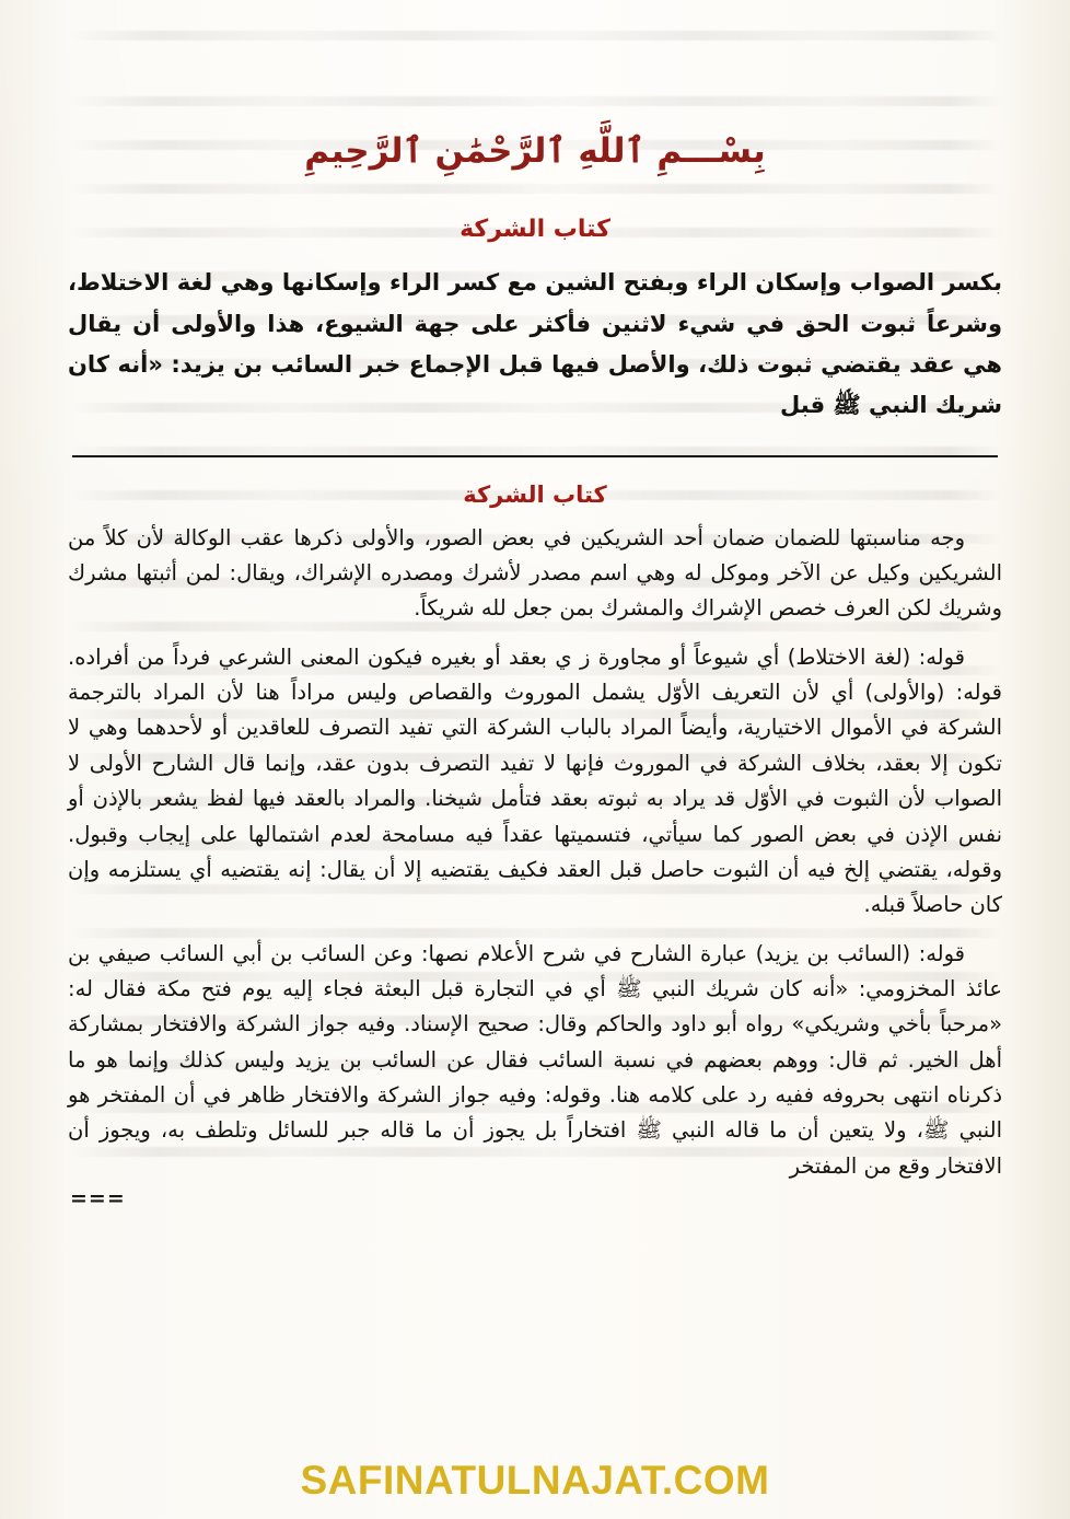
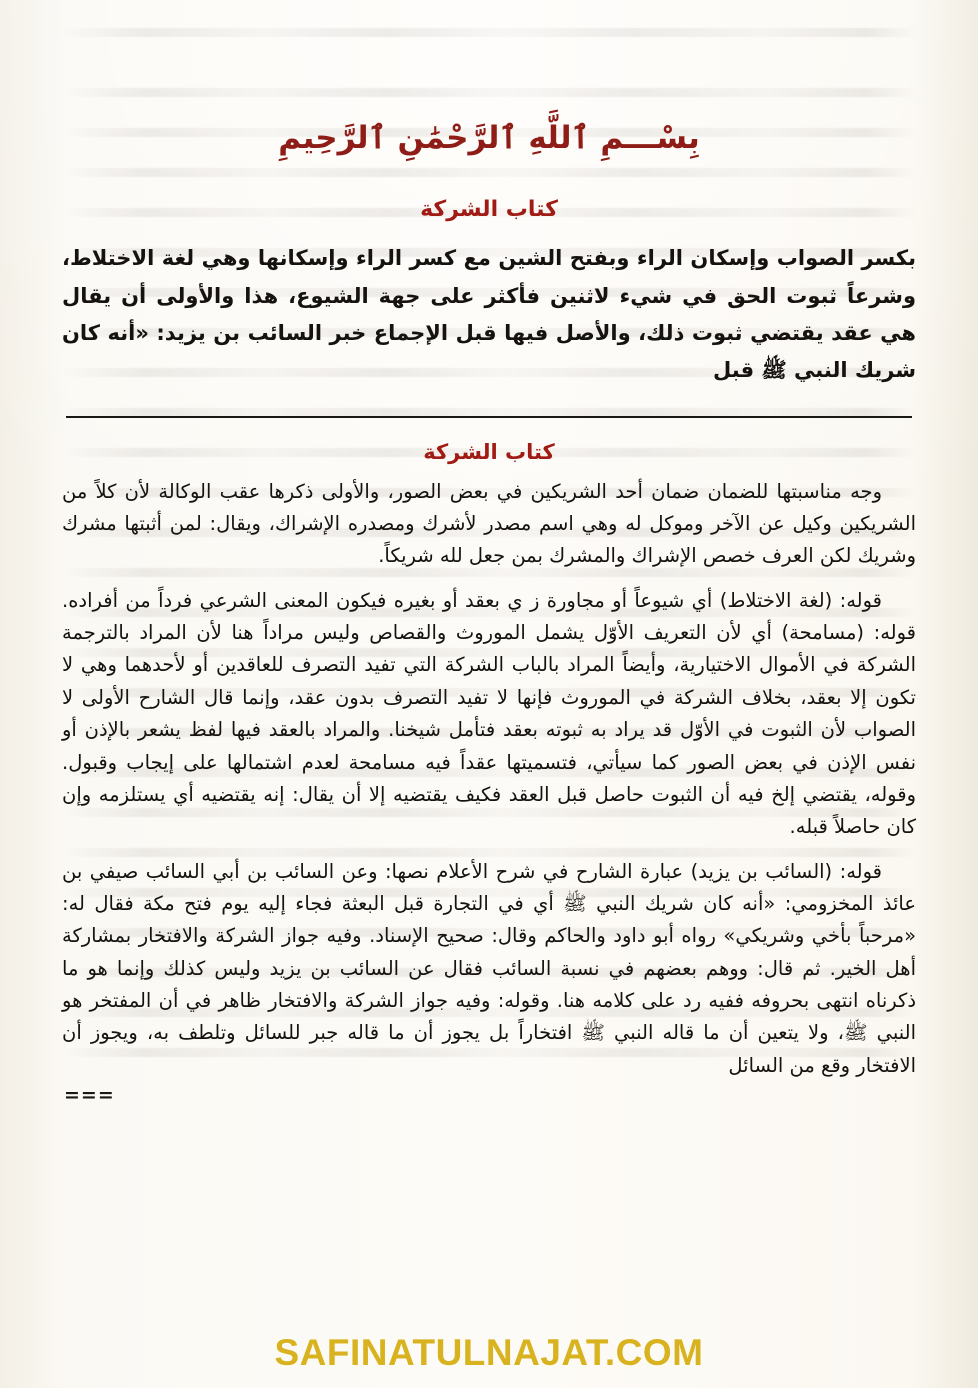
  بِسْـــمِ ٱللَّهِ ٱلرَّحْمَٰنِ ٱلرَّحِيمِ
  كتاب الشركة
  بكسر الصواب وإسكان الراء وبفتح الشين مع كسر الراء وإسكانها وهي لغة الاختلاط، وشرعاً ثبوت الحق في شيء لاثنين فأكثر على جهة الشيوع، هذا والأولى أن يقال هي عقد يقتضي ثبوت ذلك، والأصل فيها قبل الإجماع خبر السائب بن يزيد: «أنه كان شريك النبي ﷺ قبل
  كتاب الشركة
  وجه مناسبتها للضمان ضمان أحد الشريكين في بعض الصور، والأولى ذكرها عقب الوكالة لأن كلاً من الشريكين وكيل عن الآخر وموكل له وهي اسم مصدر لأشرك ومصدره الإشراك، ويقال: لمن أثبتها مشرك وشريك لكن العرف خصص الإشراك والمشرك بمن جعل لله شريكاً.
- قوله: (لغة الاختلاط) أي شيوعاً أو مجاورة ز ي بعقد أو بغيره فيكون المعنى الشرعي فرداً من أفراده. قوله: (والأولى) أي لأن التعريف الأوّل يشمل الموروث والقصاص وليس مراداً هنا لأن المراد بالترجمة الشركة في الأموال الاختيارية، وأيضاً المراد بالباب الشركة التي تفيد التصرف للعاقدين أو لأحدهما وهي لا تكون إلا بعقد، بخلاف الشركة في الموروث فإنها لا تفيد التصرف بدون عقد، وإنما قال الشارح الأولى لا الصواب لأن الثبوت في الأوّل قد يراد به ثبوته بعقد فتأمل شيخنا. والمراد بالعقد فيها لفظ يشعر بالإذن أو نفس الإذن في بعض الصور كما سيأتي، فتسميتها عقداً فيه مسامحة لعدم اشتمالها على إيجاب وقبول. وقوله، يقتضي إلخ فيه أن الثبوت حاصل قبل العقد فكيف يقتضيه إلا أن يقال: إنه يقتضيه أي يستلزمه وإن كان حاصلاً قبله.
+ قوله: (لغة الاختلاط) أي شيوعاً أو مجاورة ز ي بعقد أو بغيره فيكون المعنى الشرعي فرداً من أفراده. قوله: (مسامحة) أي لأن التعريف الأوّل يشمل الموروث والقصاص وليس مراداً هنا لأن المراد بالترجمة الشركة في الأموال الاختيارية، وأيضاً المراد بالباب الشركة التي تفيد التصرف للعاقدين أو لأحدهما وهي لا تكون إلا بعقد، بخلاف الشركة في الموروث فإنها لا تفيد التصرف بدون عقد، وإنما قال الشارح الأولى لا الصواب لأن الثبوت في الأوّل قد يراد به ثبوته بعقد فتأمل شيخنا. والمراد بالعقد فيها لفظ يشعر بالإذن أو نفس الإذن في بعض الصور كما سيأتي، فتسميتها عقداً فيه مسامحة لعدم اشتمالها على إيجاب وقبول. وقوله، يقتضي إلخ فيه أن الثبوت حاصل قبل العقد فكيف يقتضيه إلا أن يقال: إنه يقتضيه أي يستلزمه وإن كان حاصلاً قبله.
- قوله: (السائب بن يزيد) عبارة الشارح في شرح الأعلام نصها: وعن السائب بن أبي السائب صيفي بن عائذ المخزومي: «أنه كان شريك النبي ﷺ أي في التجارة قبل البعثة فجاء إليه يوم فتح مكة فقال له: «مرحباً بأخي وشريكي» رواه أبو داود والحاكم وقال: صحيح الإسناد. وفيه جواز الشركة والافتخار بمشاركة أهل الخير. ثم قال: ووهم بعضهم في نسبة السائب فقال عن السائب بن يزيد وليس كذلك وإنما هو ما ذكرناه انتهى بحروفه ففيه رد على كلامه هنا. وقوله: وفيه جواز الشركة والافتخار ظاهر في أن المفتخر هو النبي ﷺ، ولا يتعين أن ما قاله النبي ﷺ افتخاراً بل يجوز أن ما قاله جبر للسائل وتلطف به، ويجوز أن الافتخار وقع من المفتخر
+ قوله: (السائب بن يزيد) عبارة الشارح في شرح الأعلام نصها: وعن السائب بن أبي السائب صيفي بن عائذ المخزومي: «أنه كان شريك النبي ﷺ أي في التجارة قبل البعثة فجاء إليه يوم فتح مكة فقال له: «مرحباً بأخي وشريكي» رواه أبو داود والحاكم وقال: صحيح الإسناد. وفيه جواز الشركة والافتخار بمشاركة أهل الخير. ثم قال: ووهم بعضهم في نسبة السائب فقال عن السائب بن يزيد وليس كذلك وإنما هو ما ذكرناه انتهى بحروفه ففيه رد على كلامه هنا. وقوله: وفيه جواز الشركة والافتخار ظاهر في أن المفتخر هو النبي ﷺ، ولا يتعين أن ما قاله النبي ﷺ افتخاراً بل يجوز أن ما قاله جبر للسائل وتلطف به، ويجوز أن الافتخار وقع من السائل
  ===
  SAFINATULNAJAT.COM
